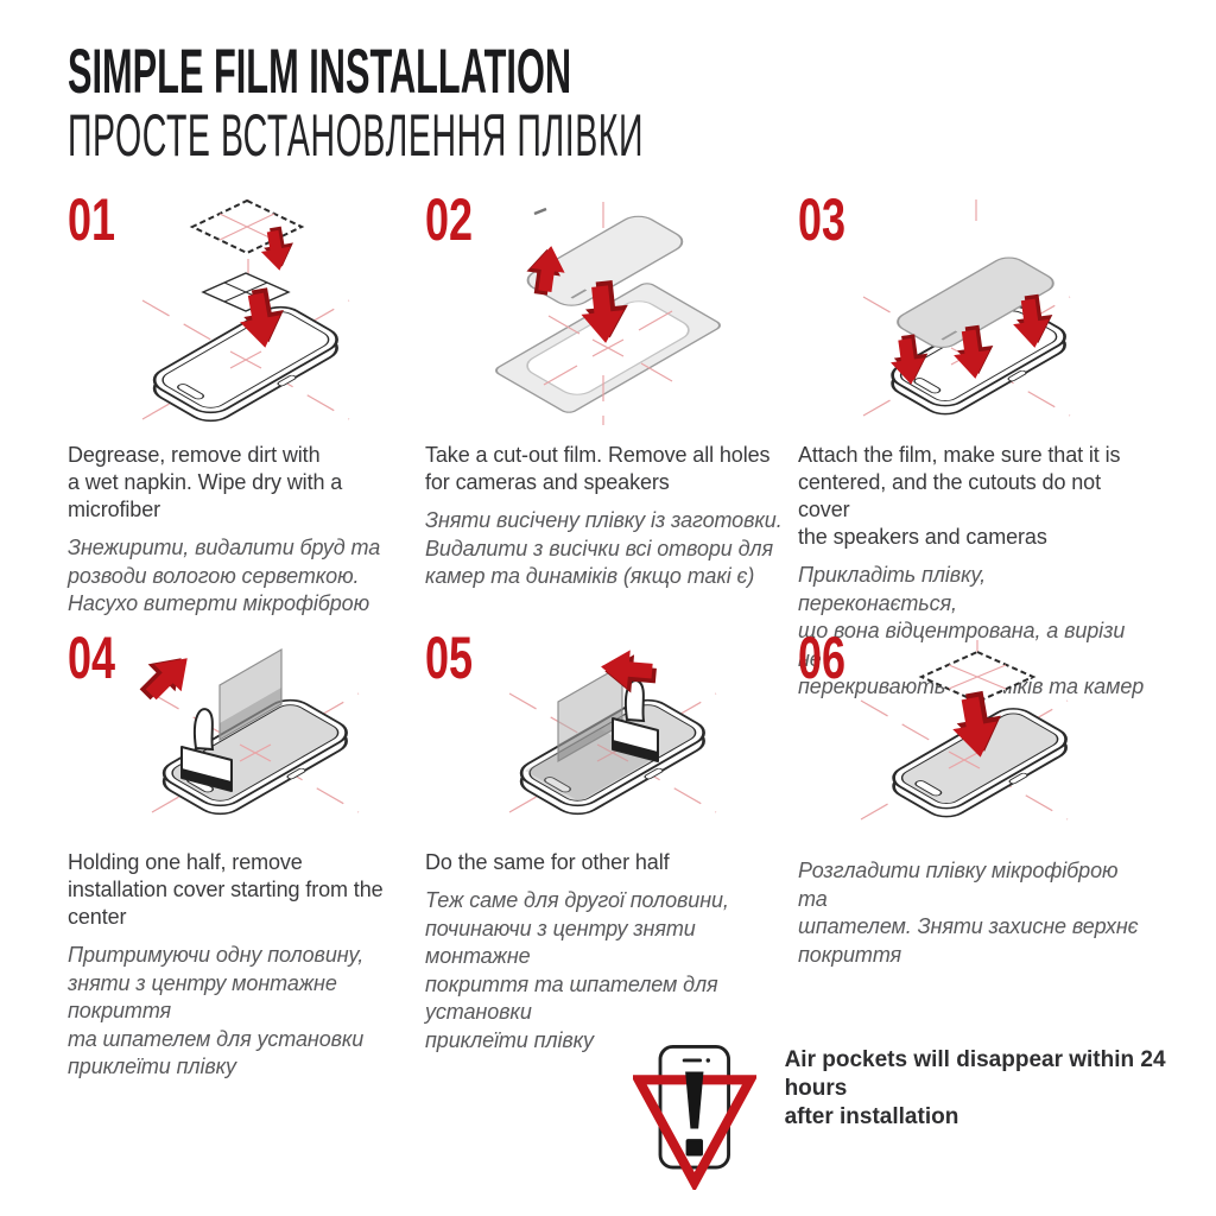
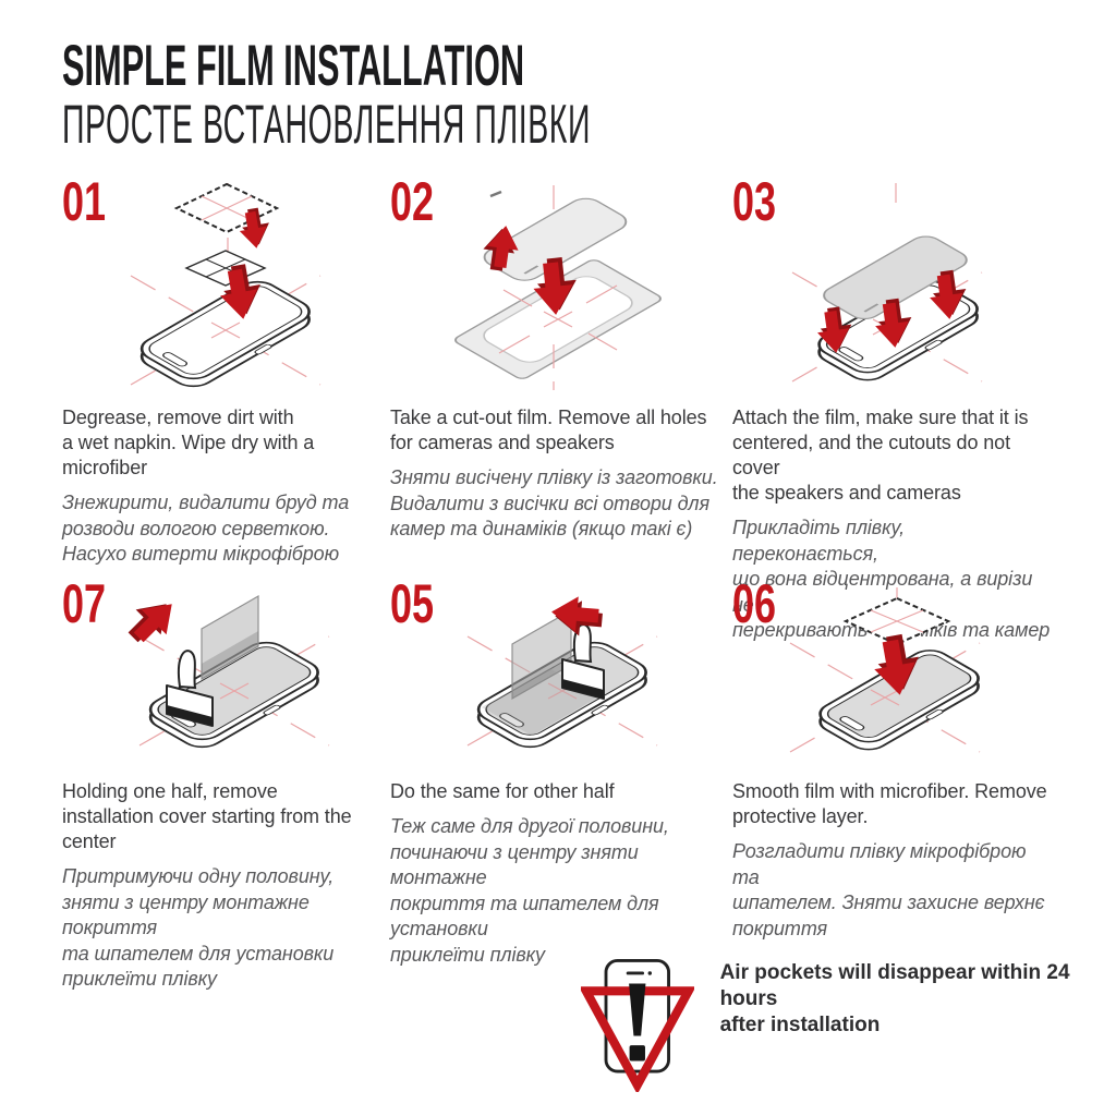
  SIMPLE FILM INSTALLATION
  ПРОСТЕ ВСТАНОВЛЕННЯ ПЛІВКИ
  01
  Degrease, remove dirt with
  a wet napkin. Wipe dry with a
  microfiber
  Знежирити, видалити бруд та
  розводи вологою серветкою.
  Насухо витерти мікрофіброю
  02
  Take a cut-out film. Remove all holes
  for cameras and speakers
  Зняти висічену плівку із заготовки.
  Видалити з висічки всі отвори для
  камер та динаміків (якщо такі є)
  03
  Attach the film, make sure that it is
  centered, and the cutouts do not cover
  the speakers and cameras
  Прикладіть плівку, переконається,
  що вона відцентрована, а вирізи не
  перекриваютіків та камер
- 04
+ 07
  Holding one half, remove
  installation cover starting from the
  center
  Притримуючи одну половину,
  зняти з центру монтажне покриття
  та шпателем для установки
  приклеїти плівку
  05
  Do the same for other half
  Теж саме для другої половини,
  починаючи з центру зняти монтажне
  покриття та шпателем для установки
  приклеїти плівку
  06
+ Smooth film with microfiber. Remove
+ protective layer.
  Розгладити плівку мікрофіброю та
  шпателем. Зняти захисне верхнє
  покриття
  Air pockets will disappear within 24 hours
  after installation
